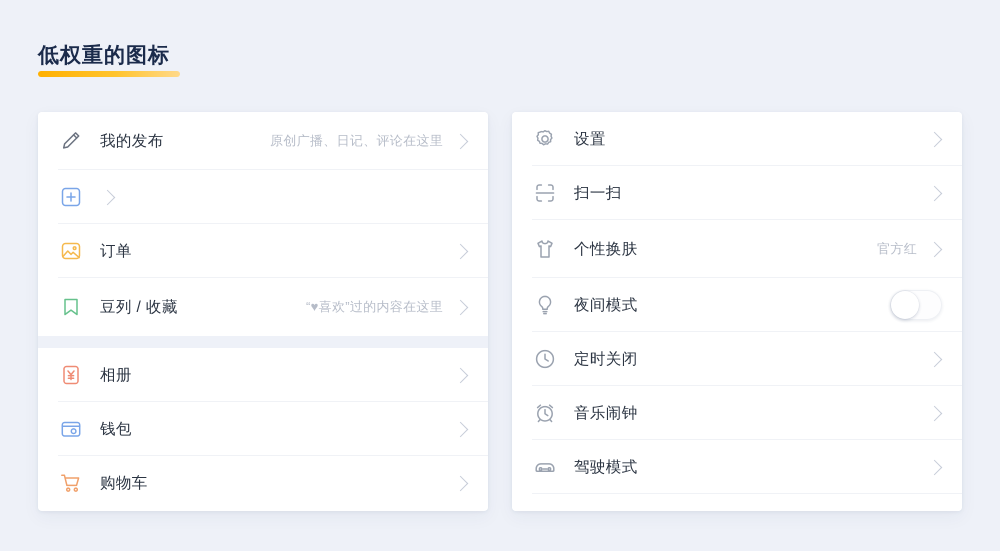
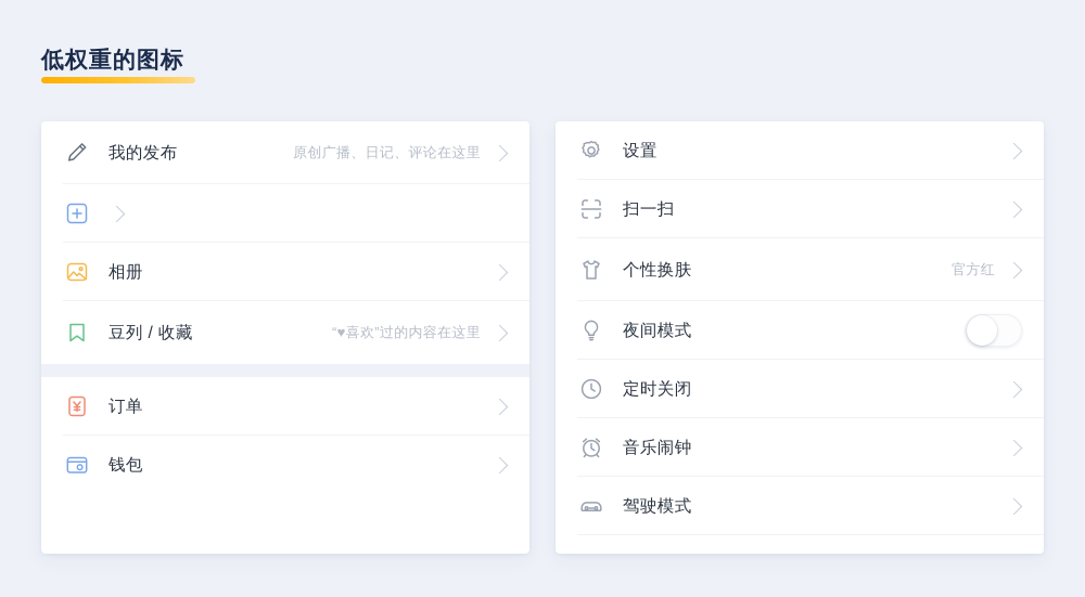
  低权重的图标
  我的发布
  原创广播、日记、评论在这里
- 订单
+ 相册
  豆列 / 收藏
  “♥喜欢”过的内容在这里
- 相册
+ 订单
  钱包
- 购物车
  设置
  扫一扫
  个性换肤
  官方红
  夜间模式
  定时关闭
  音乐闹钟
  驾驶模式
